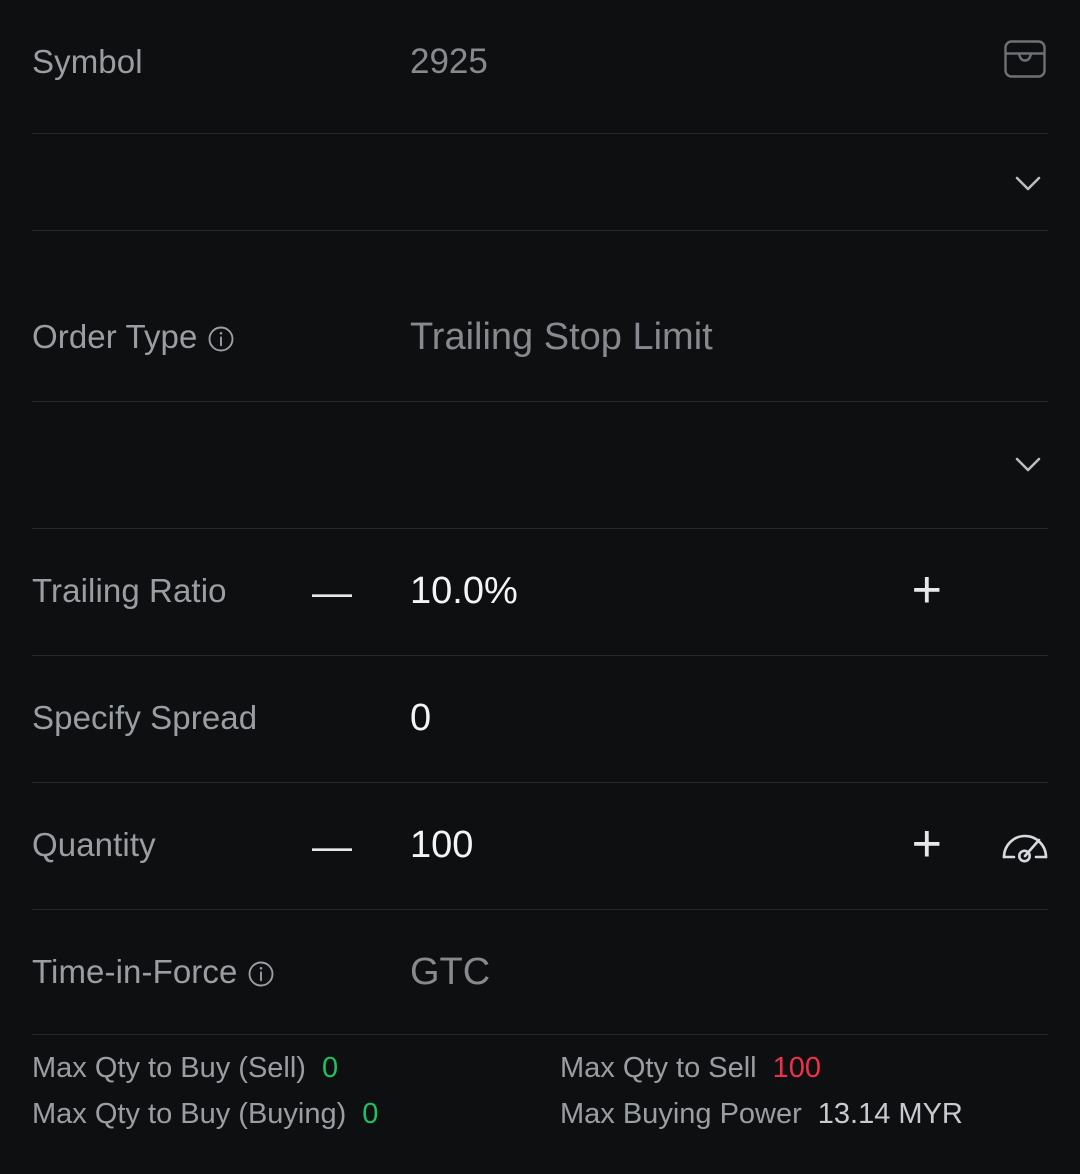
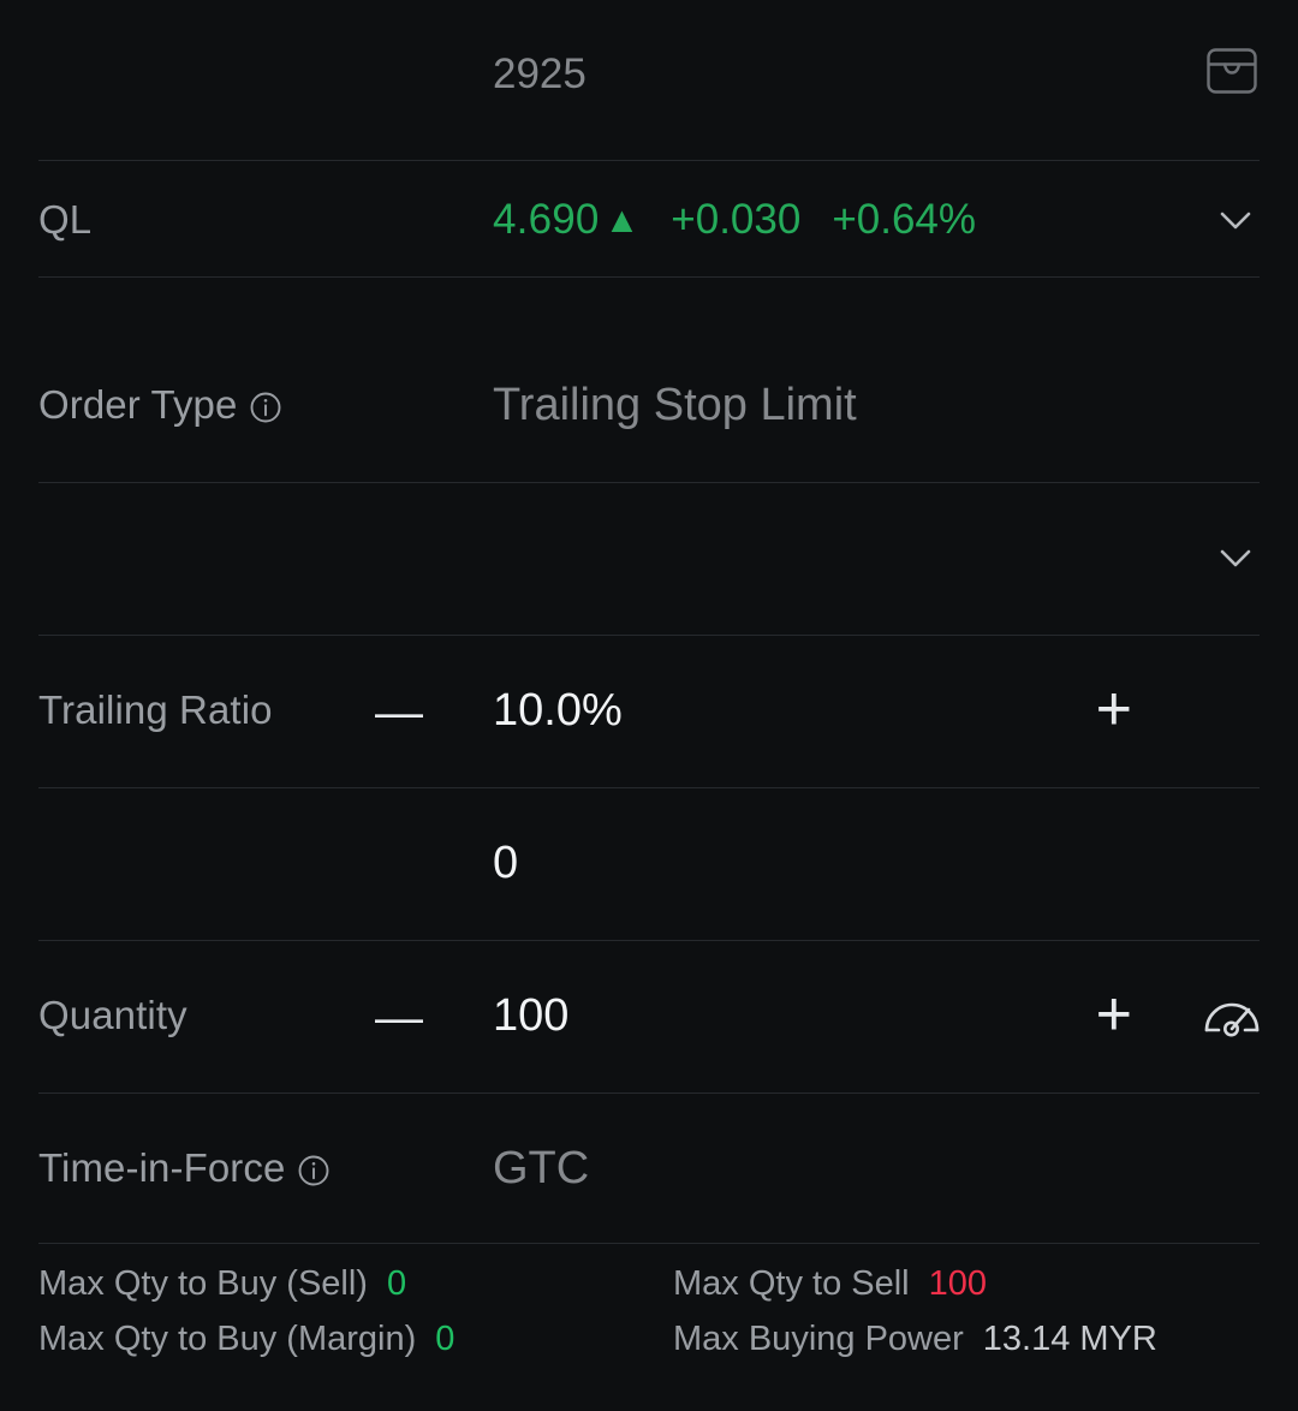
- Symbol
  2925
+ QL
+ 4.690
+ ▲
+ +0.030
+ +0.64%
  Order Type
  Trailing Stop Limit
  Trailing Ratio
  —
  10.0%
  +
- Specify Spread
  0
  Quantity
  —
  100
  +
  Time-in-Force
  GTC
  Max Qty to Buy (Sell)
  0
  Max Qty to Sell
  100
- Max Qty to Buy (Buying)
+ Max Qty to Buy (Margin)
  0
  Max Buying Power
  13.14 MYR
